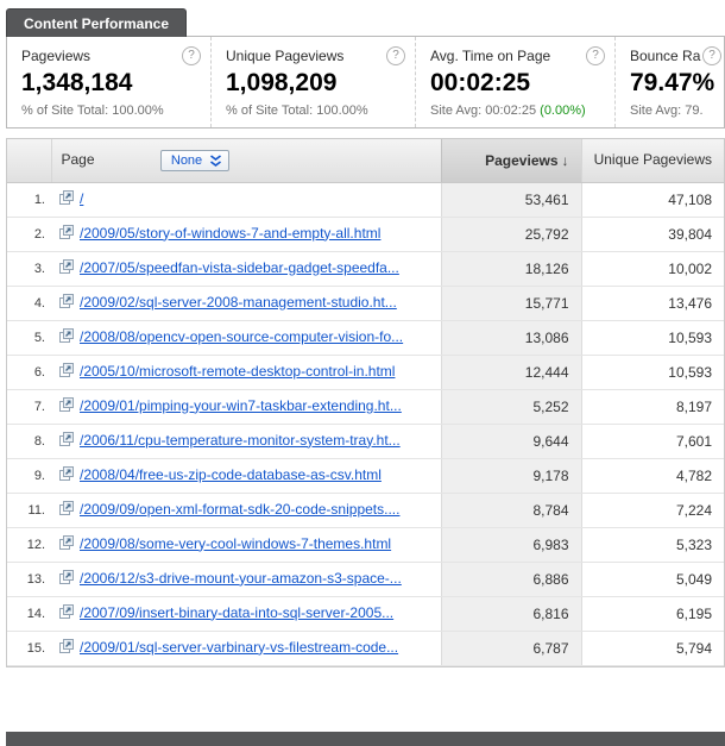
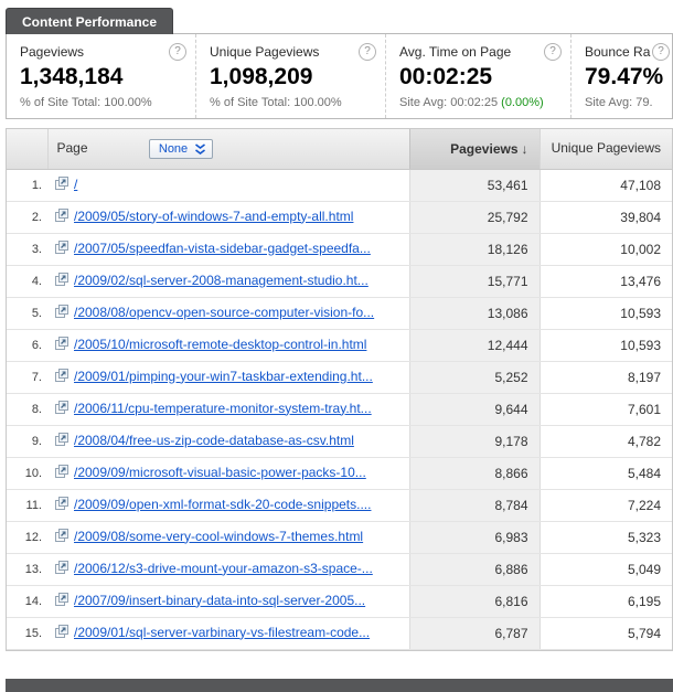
  Content Performance
  Pageviews
  ?
  1,348,184
  % of Site Total: 100.00%
  Unique Pageviews
  ?
  1,098,209
  % of Site Total: 100.00%
  Avg. Time on Page
  ?
  00:02:25
  Site Avg: 00:02:25 (0.00%)
  Bounce Ra
  ?
  79.47%
  Site Avg: 79.
  	Page None	Pageviews ↓	Unique Pageviews
  1.	/	53,461	47,108
  2.	/2009/05/story-of-windows-7-and-empty-all.html	25,792	39,804
  3.	/2007/05/speedfan-vista-sidebar-gadget-speedfa...	18,126	10,002
  4.	/2009/02/sql-server-2008-management-studio.ht...	15,771	13,476
  5.	/2008/08/opencv-open-source-computer-vision-fo...	13,086	10,593
  6.	/2005/10/microsoft-remote-desktop-control-in.html	12,444	10,593
  7.	/2009/01/pimping-your-win7-taskbar-extending.ht...	5,252	8,197
  8.	/2006/11/cpu-temperature-monitor-system-tray.ht...	9,644	7,601
  9.	/2008/04/free-us-zip-code-database-as-csv.html	9,178	4,782
+ 10.	/2009/09/microsoft-visual-basic-power-packs-10...	8,866	5,484
  11.	/2009/09/open-xml-format-sdk-20-code-snippets....	8,784	7,224
  12.	/2009/08/some-very-cool-windows-7-themes.html	6,983	5,323
  13.	/2006/12/s3-drive-mount-your-amazon-s3-space-...	6,886	5,049
  14.	/2007/09/insert-binary-data-into-sql-server-2005...	6,816	6,195
  15.	/2009/01/sql-server-varbinary-vs-filestream-code...	6,787	5,794
